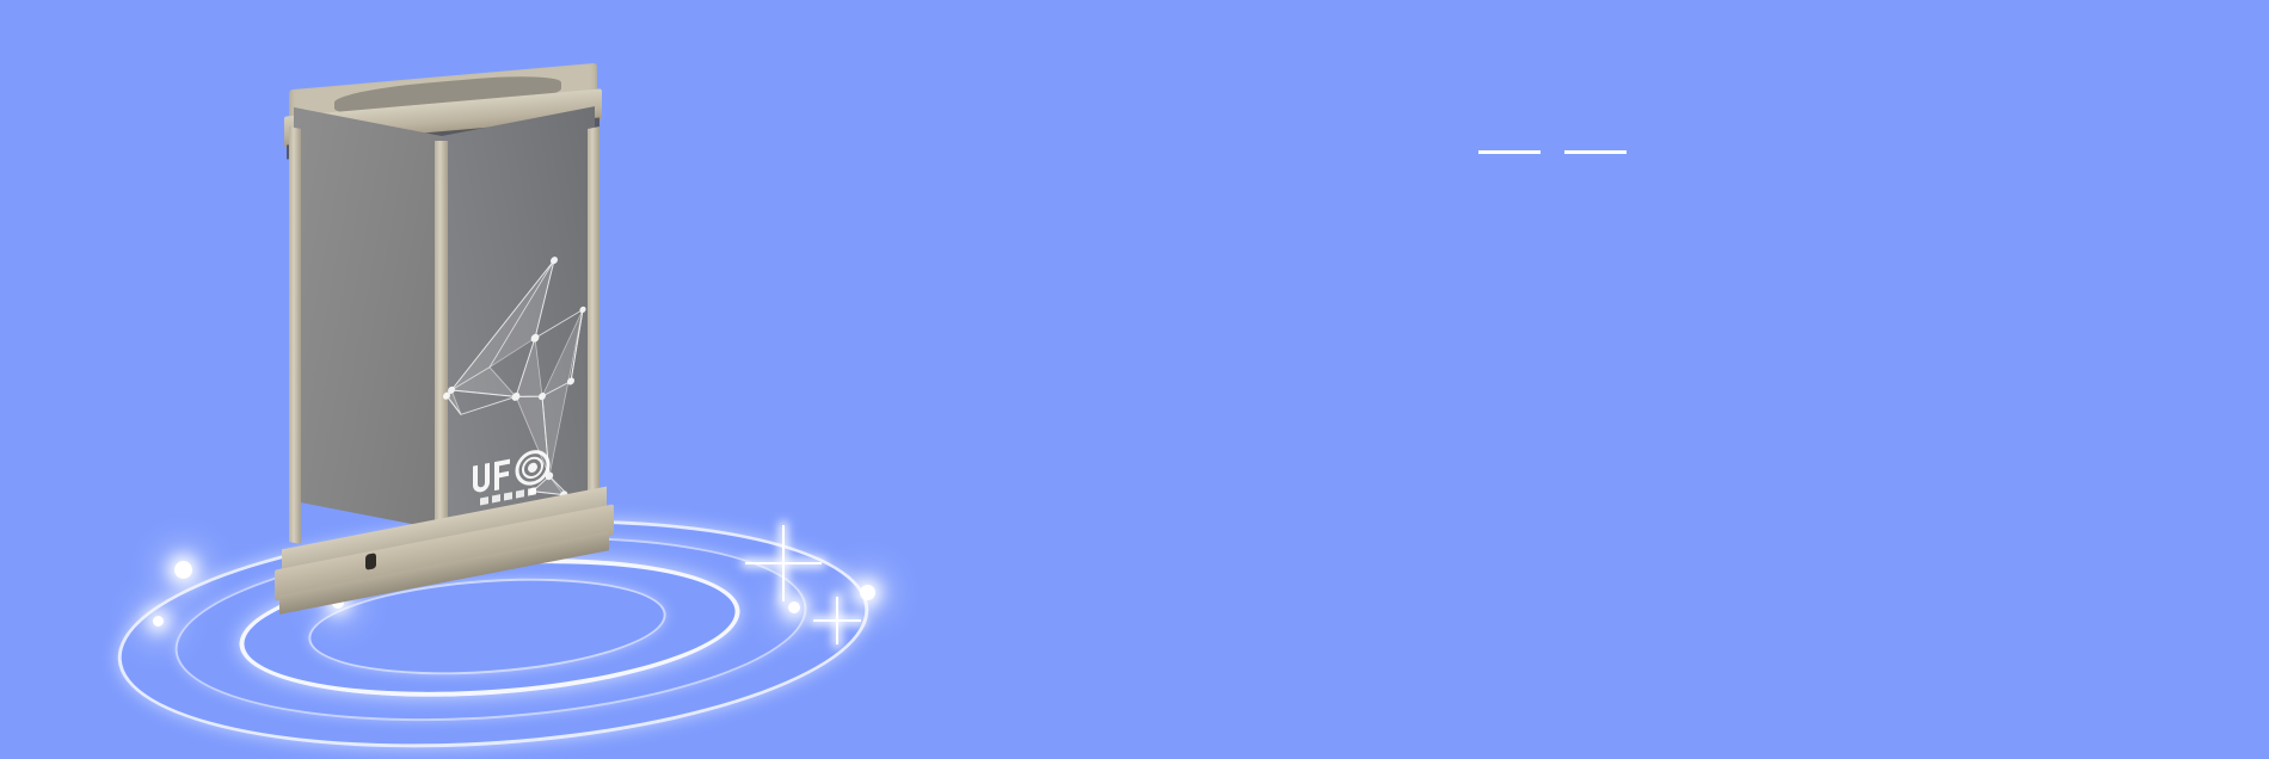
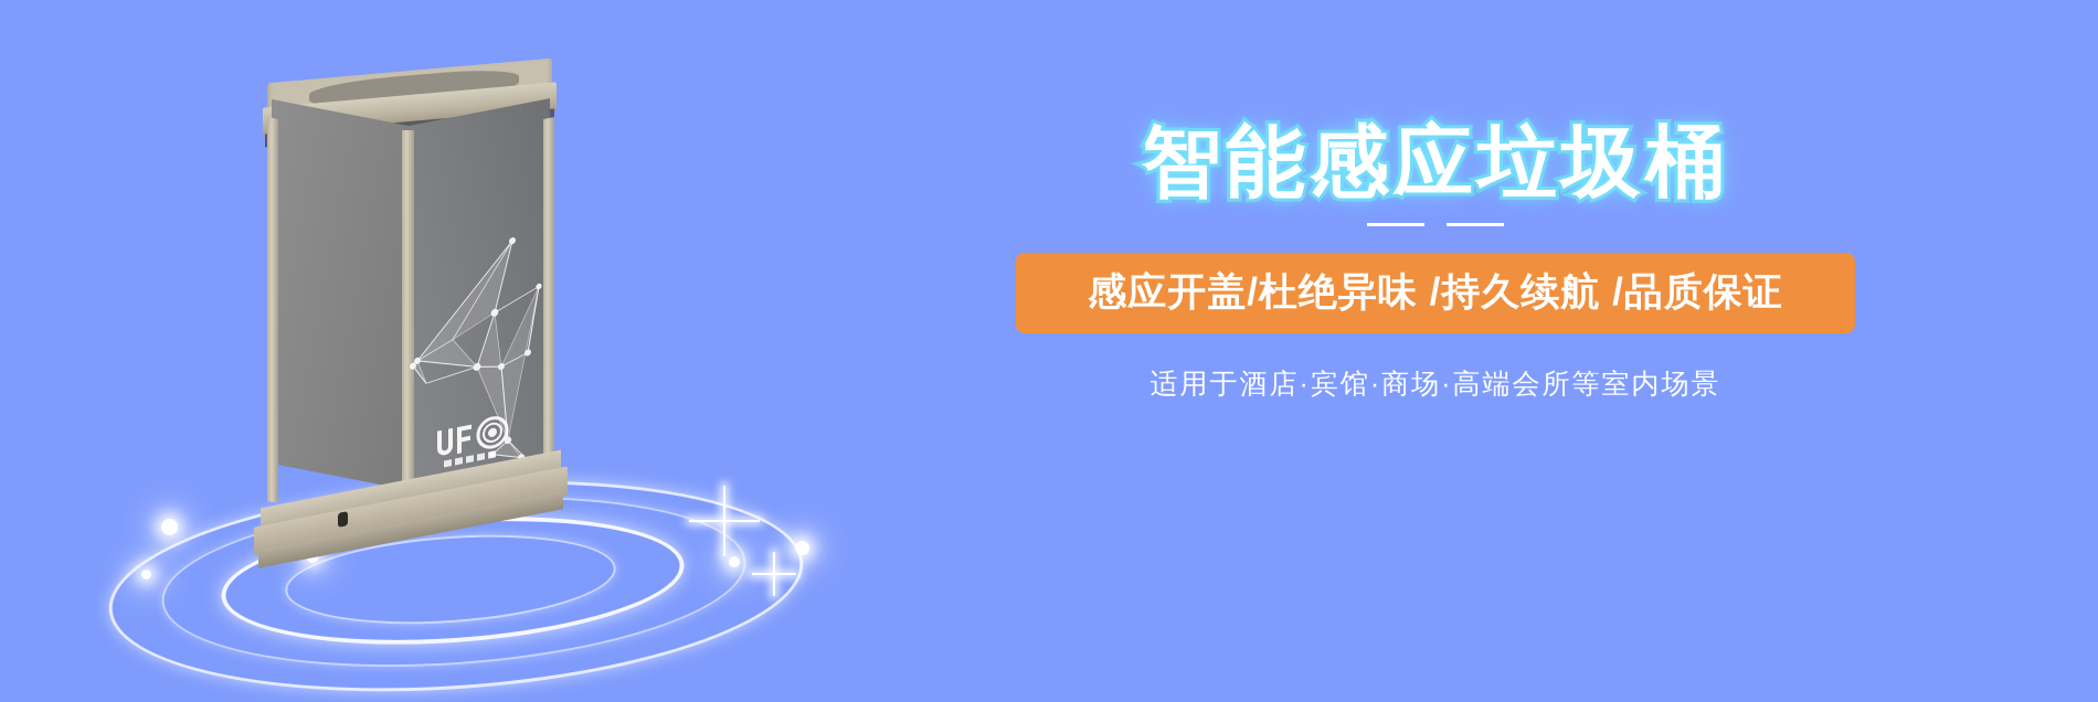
+ 智能感应垃圾桶
+ 感应开盖/杜绝异味 /持久续航 /品质保证
+ 适用于酒店·宾馆·商场·高端会所等室内场景
